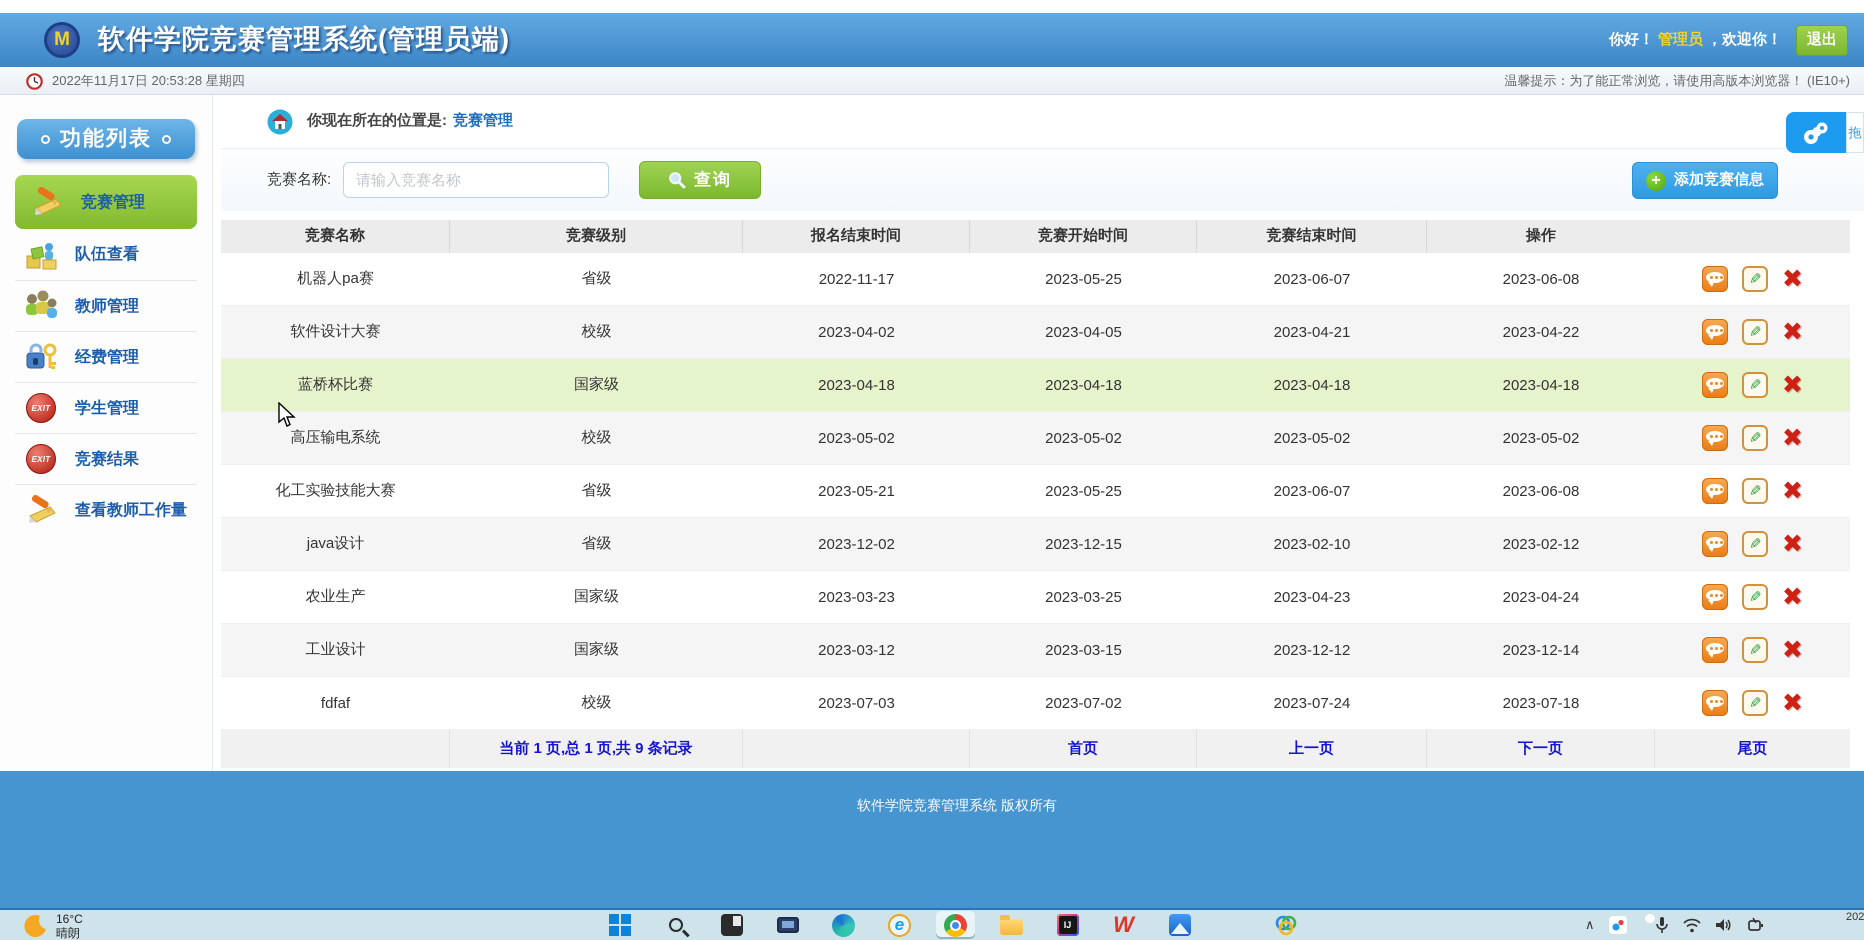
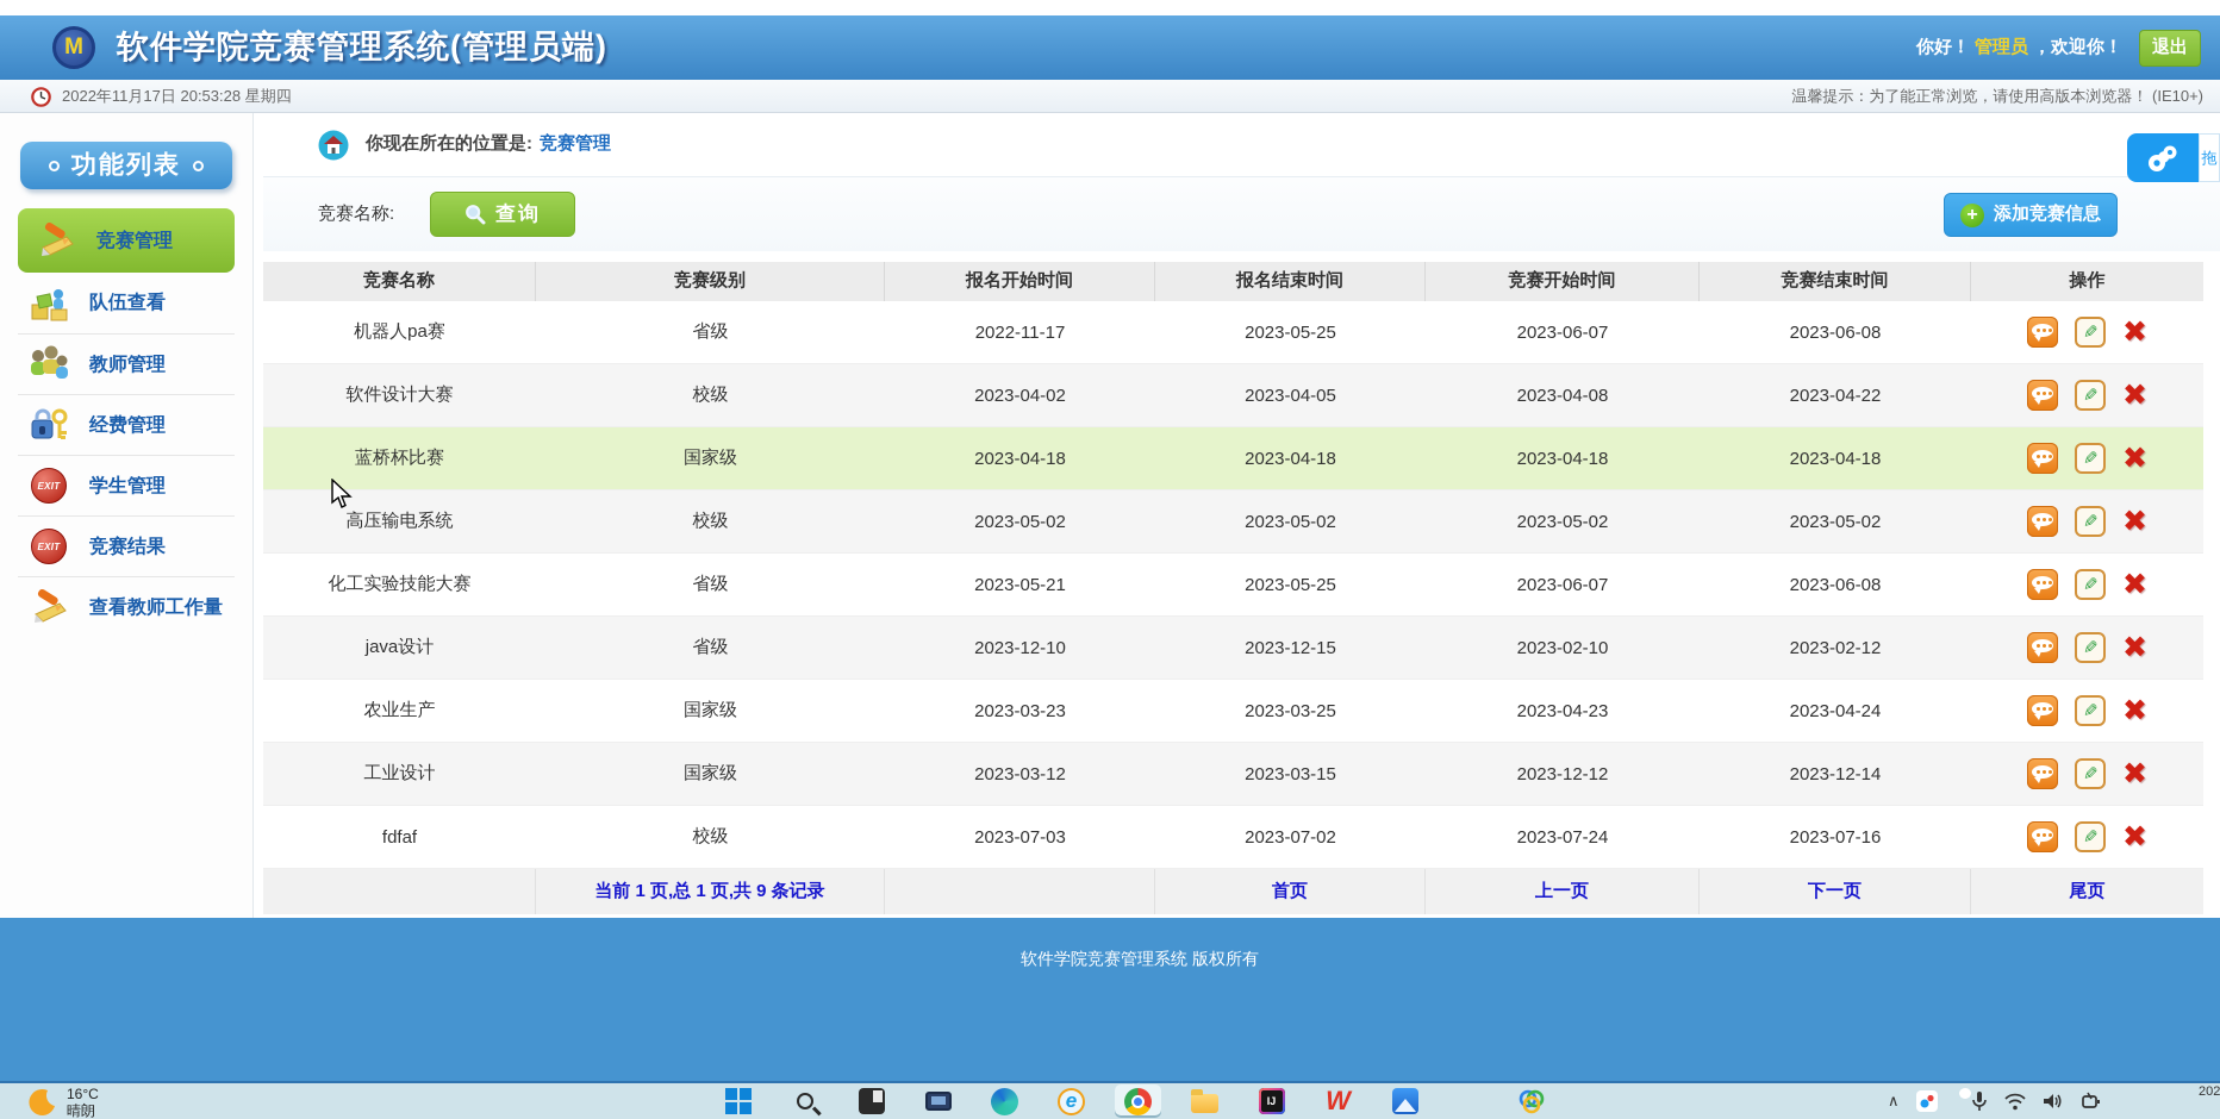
  M
  软件学院竞赛管理系统(管理员端)
  你好！
  管理员
  ，欢迎你！
  退出
  2022年11月17日 20:53:28 星期四
  温馨提示：为了能正常浏览，请使用高版本浏览器！ (IE10+)
  功能列表
  竞赛管理
  队伍查看
  教师管理
  经费管理
  EXIT
  学生管理
  EXIT
  竞赛结果
  查看教师工作量
  你现在所在的位置是:
  竞赛管理
  竞赛名称:
- 请输入竞赛名称
  查询
  +
  添加竞赛信息
  竞赛名称
  竞赛级别
+ 报名开始时间
  报名结束时间
  竞赛开始时间
  竞赛结束时间
  操作
  机器人pa赛
  省级
  2022-11-17
  2023-05-25
  2023-06-07
  2023-06-08
  ✖
  软件设计大赛
  校级
  2023-04-02
  2023-04-05
- 2023-04-21
+ 2023-04-08
  2023-04-22
  ✖
  蓝桥杯比赛
  国家级
  2023-04-18
  2023-04-18
  2023-04-18
  2023-04-18
  ✖
  高压输电系统
  校级
  2023-05-02
  2023-05-02
  2023-05-02
  2023-05-02
  ✖
  化工实验技能大赛
  省级
  2023-05-21
  2023-05-25
  2023-06-07
  2023-06-08
  ✖
  java设计
  省级
- 2023-12-02
+ 2023-12-10
  2023-12-15
  2023-02-10
  2023-02-12
  ✖
  农业生产
  国家级
  2023-03-23
  2023-03-25
  2023-04-23
  2023-04-24
  ✖
  工业设计
  国家级
  2023-03-12
  2023-03-15
  2023-12-12
  2023-12-14
  ✖
  fdfaf
  校级
  2023-07-03
  2023-07-02
  2023-07-24
- 2023-07-18
+ 2023-07-16
  ✖
  当前 1 页,总 1 页,共 9 条记录
  首页
  上一页
  下一页
  尾页
  拖
  软件学院竞赛管理系统 版权所有
  16°C
  晴朗
  e
  IJ
  W
  ∧
